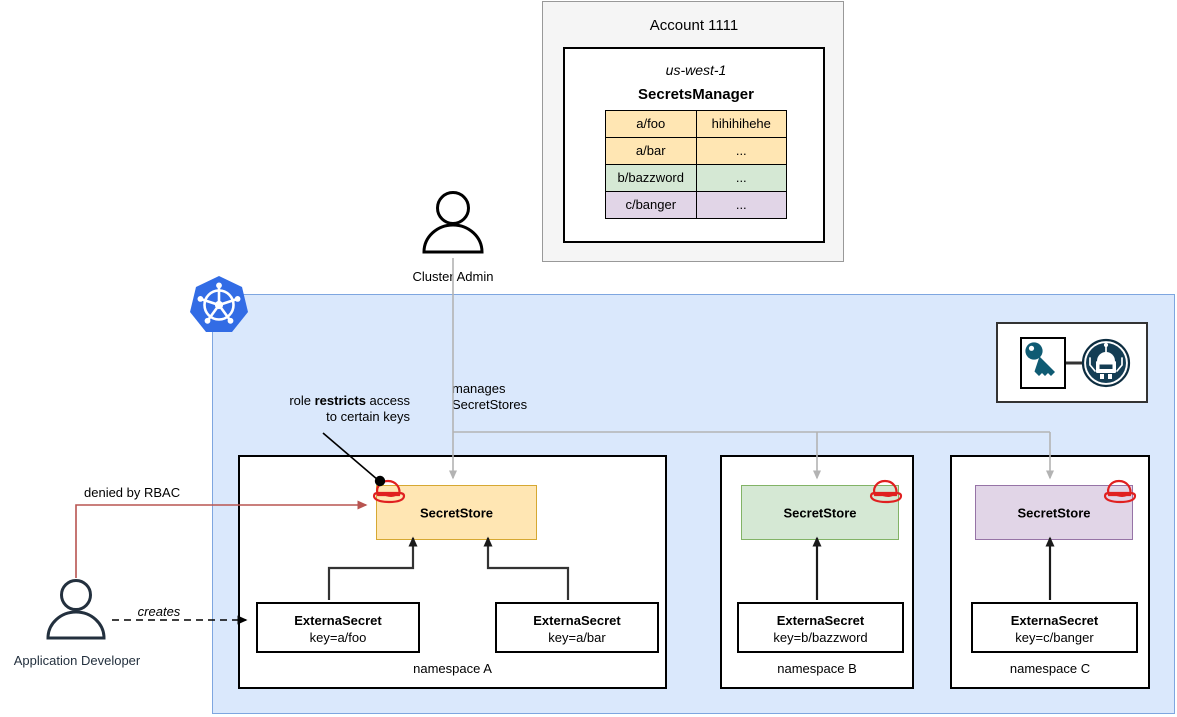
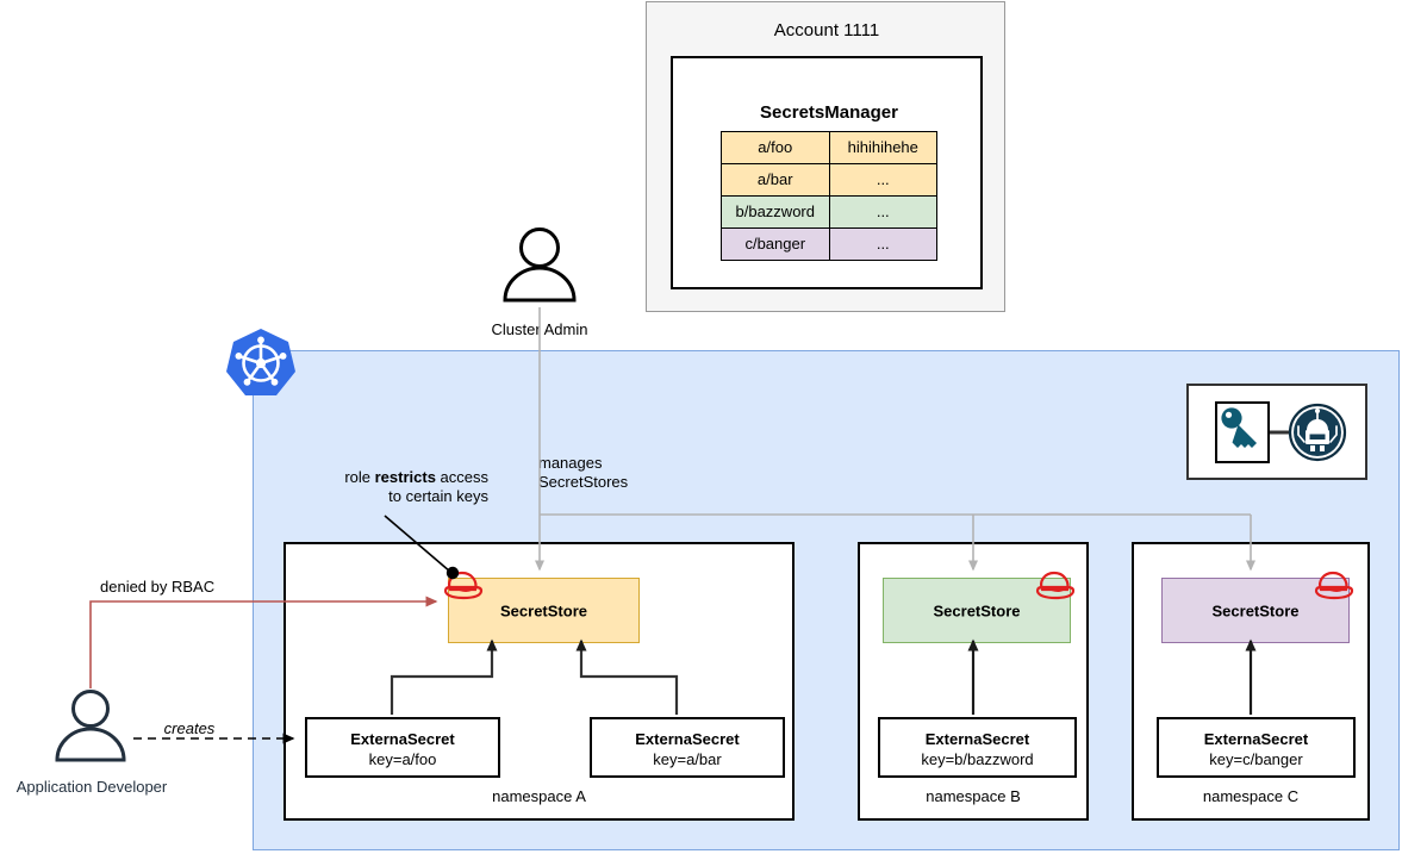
  Account 1111
- us-west-1
  SecretsManager
  a/foo	hihihihehe
  a/bar	...
  b/bazzword	...
  c/banger	...
  Cluster Admin
  Application Developer
  role restricts access
  to certain keys
  manages
  SecretStores
  denied by RBAC
  creates
  SecretStore
  ExternaSecret
  key=a/foo
  ExternaSecret
  key=a/bar
  namespace A
  SecretStore
  ExternaSecret
  key=b/bazzword
  namespace B
  SecretStore
  ExternaSecret
  key=c/banger
  namespace C
